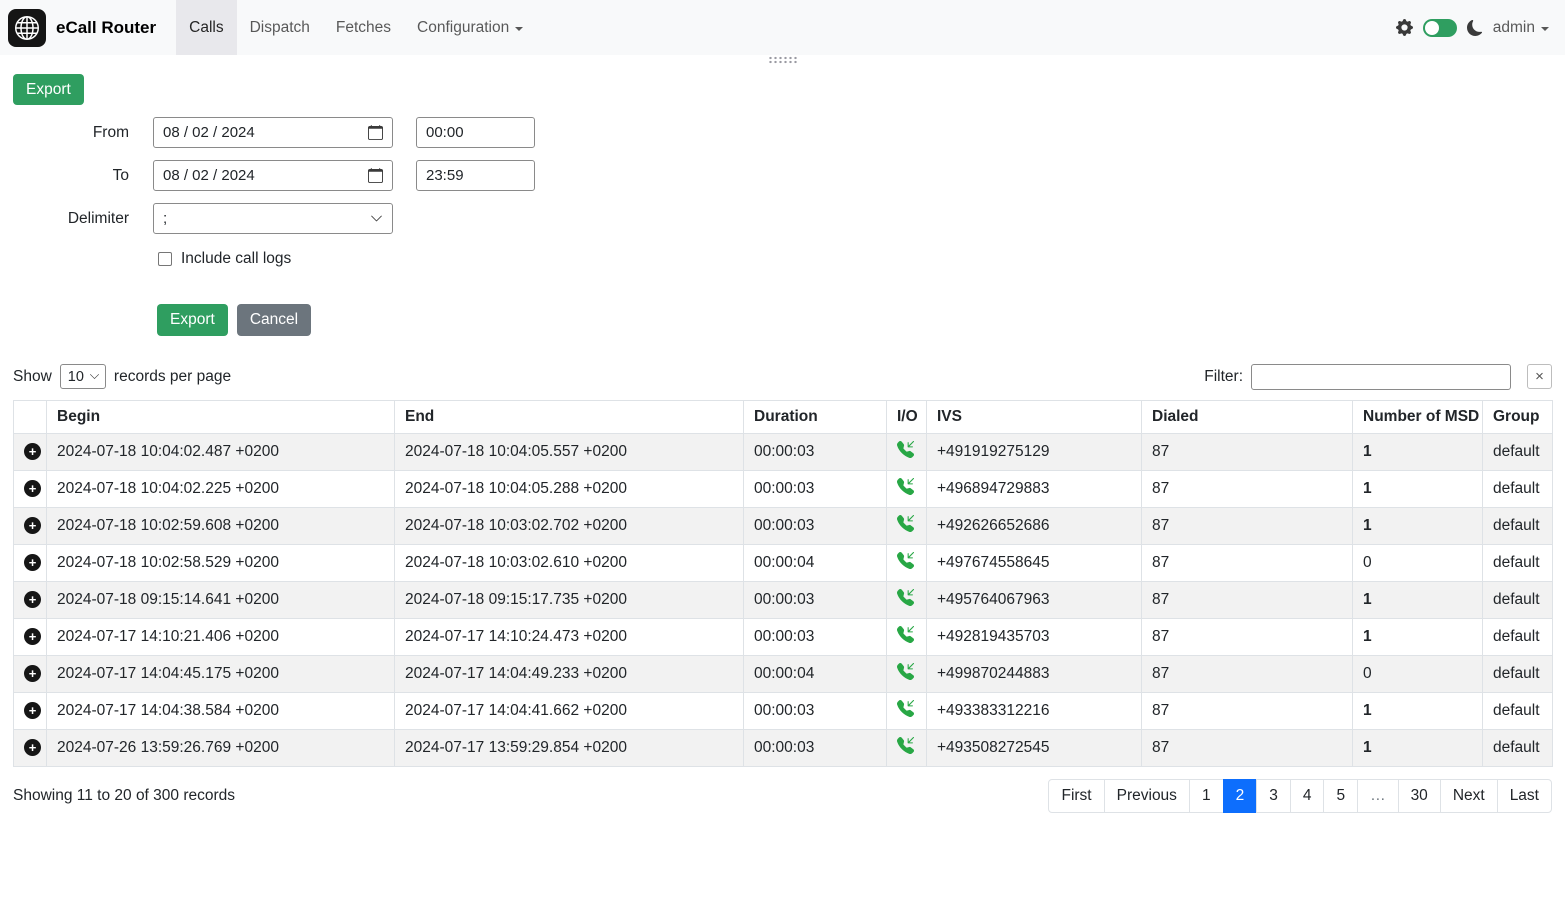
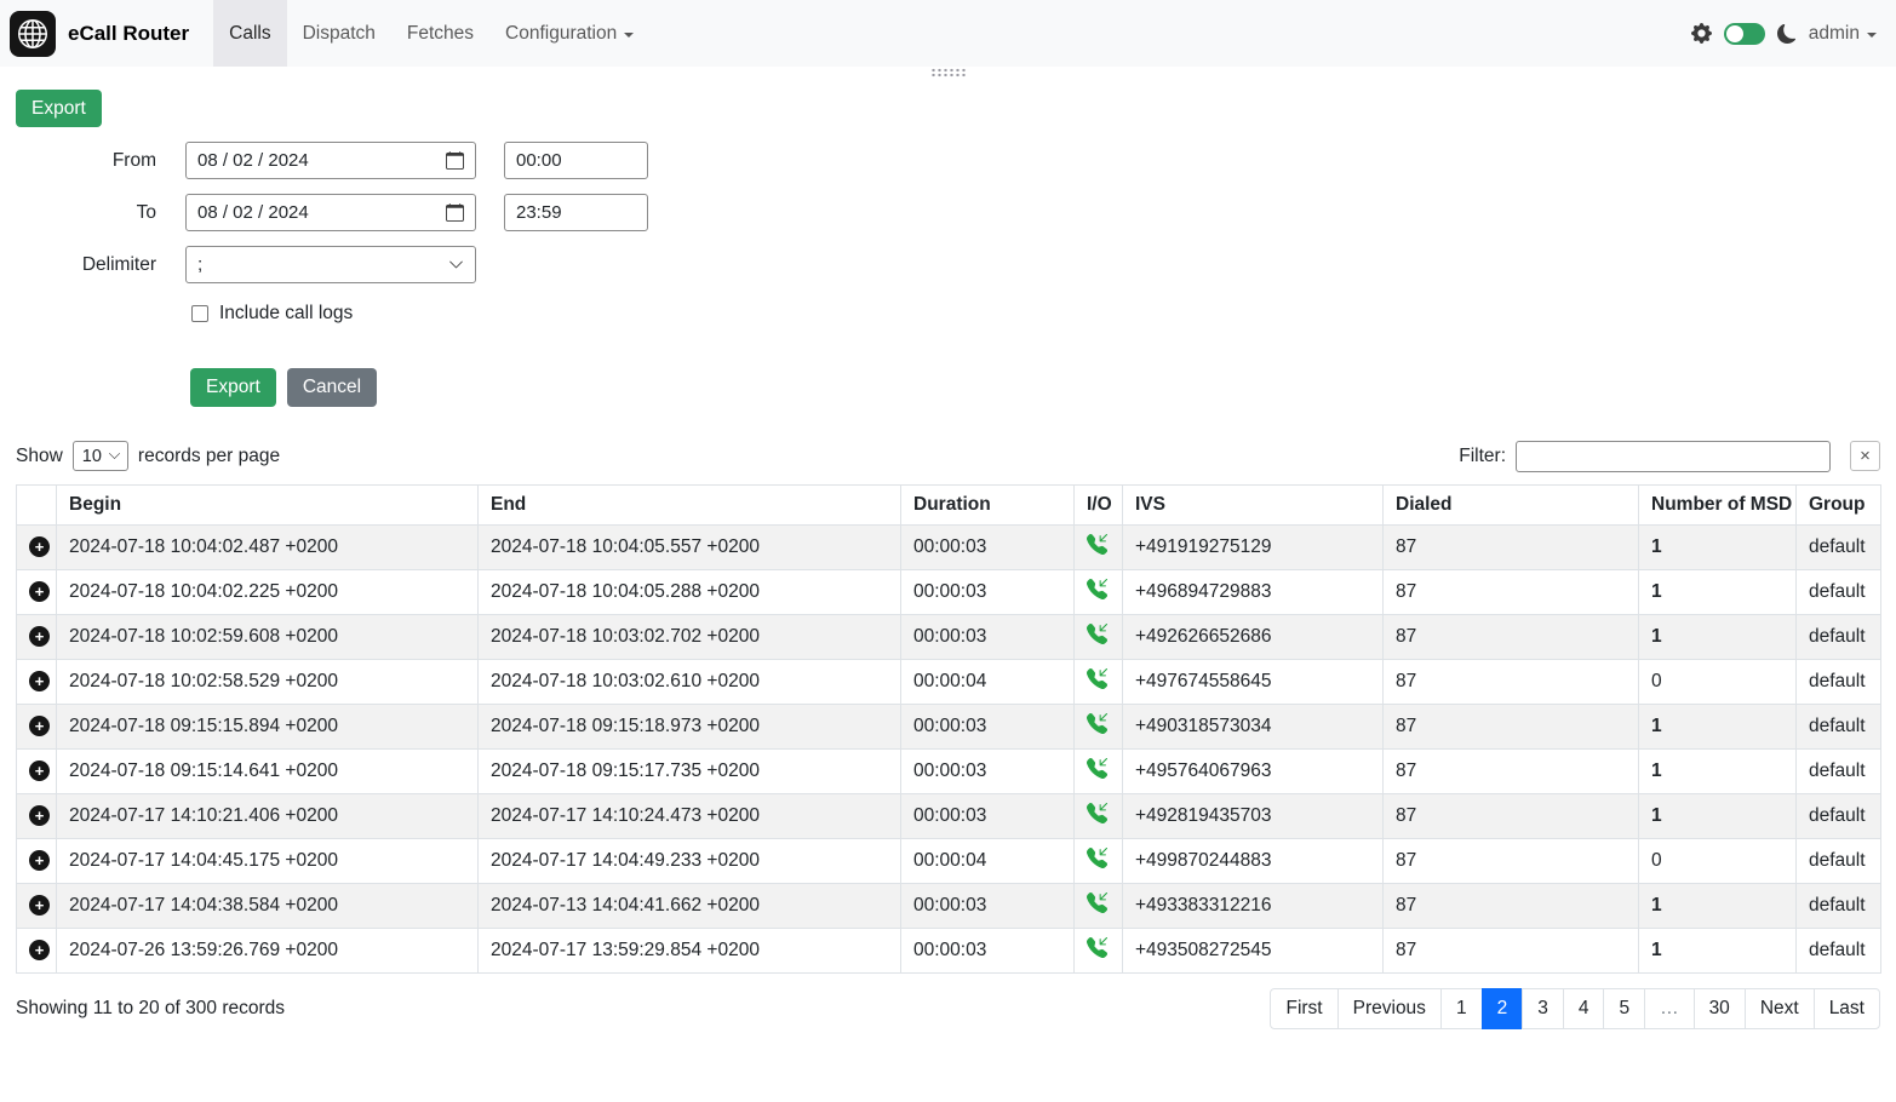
  eCall Router
  Calls
  Dispatch
  Fetches
  Configuration
  admin
  Export
  From
  08 / 02 / 2024
  00:00
  To
  08 / 02 / 2024
  23:59
  Delimiter
  ;
  Include call logs
  Export
  Cancel
  Show
  10
  records per page
  Filter:
  ×
  	Begin	End	Duration	I/O	IVS	Dialed	Number of MSD	Group
  +	2024-07-18 10:04:02.487 +0200	2024-07-18 10:04:05.557 +0200	00:00:03		+491919275129	87	1	default
  +	2024-07-18 10:04:02.225 +0200	2024-07-18 10:04:05.288 +0200	00:00:03		+496894729883	87	1	default
  +	2024-07-18 10:02:59.608 +0200	2024-07-18 10:03:02.702 +0200	00:00:03		+492626652686	87	1	default
  +	2024-07-18 10:02:58.529 +0200	2024-07-18 10:03:02.610 +0200	00:00:04		+497674558645	87	0	default
+ +	2024-07-18 09:15:15.894 +0200	2024-07-18 09:15:18.973 +0200	00:00:03		+490318573034	87	1	default
  +	2024-07-18 09:15:14.641 +0200	2024-07-18 09:15:17.735 +0200	00:00:03		+495764067963	87	1	default
  +	2024-07-17 14:10:21.406 +0200	2024-07-17 14:10:24.473 +0200	00:00:03		+492819435703	87	1	default
  +	2024-07-17 14:04:45.175 +0200	2024-07-17 14:04:49.233 +0200	00:00:04		+499870244883	87	0	default
- +	2024-07-17 14:04:38.584 +0200	2024-07-17 14:04:41.662 +0200	00:00:03		+493383312216	87	1	default
+ +	2024-07-17 14:04:38.584 +0200	2024-07-13 14:04:41.662 +0200	00:00:03		+493383312216	87	1	default
  +	2024-07-26 13:59:26.769 +0200	2024-07-17 13:59:29.854 +0200	00:00:03		+493508272545	87	1	default
  Showing 11 to 20 of 300 records
  First
  Previous
  1
  2
  3
  4
  5
  …
  30
  Next
  Last
